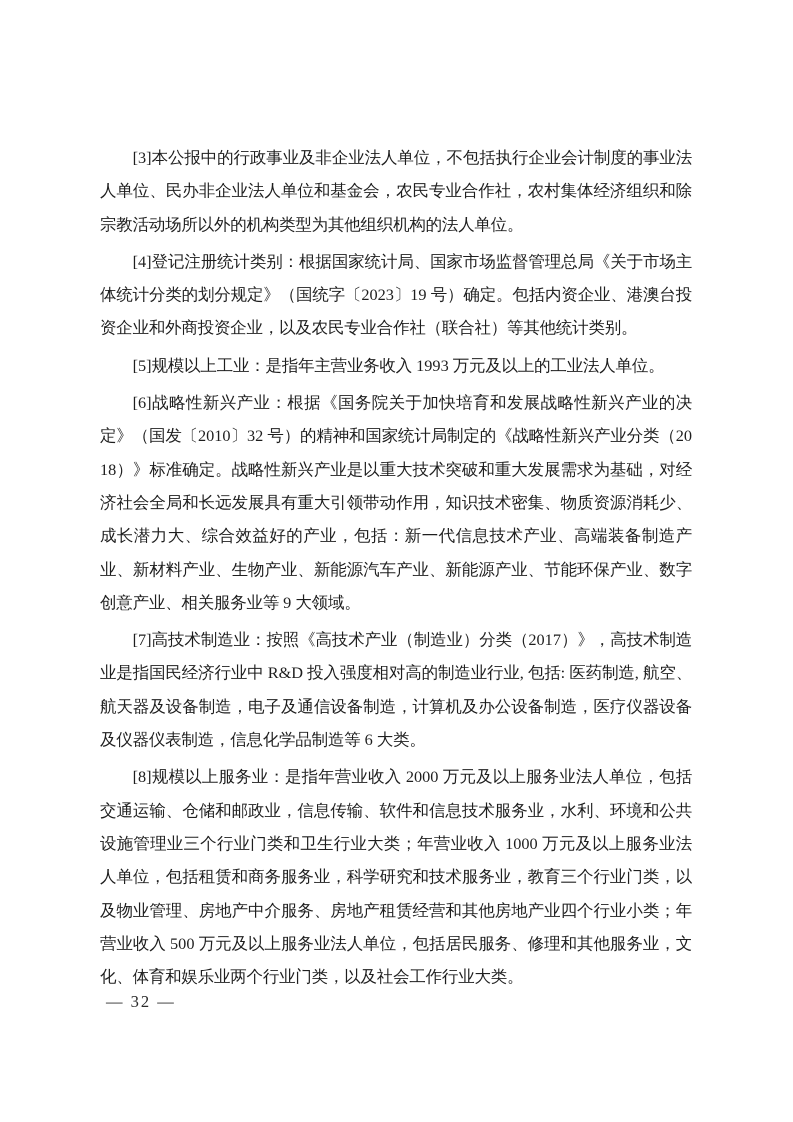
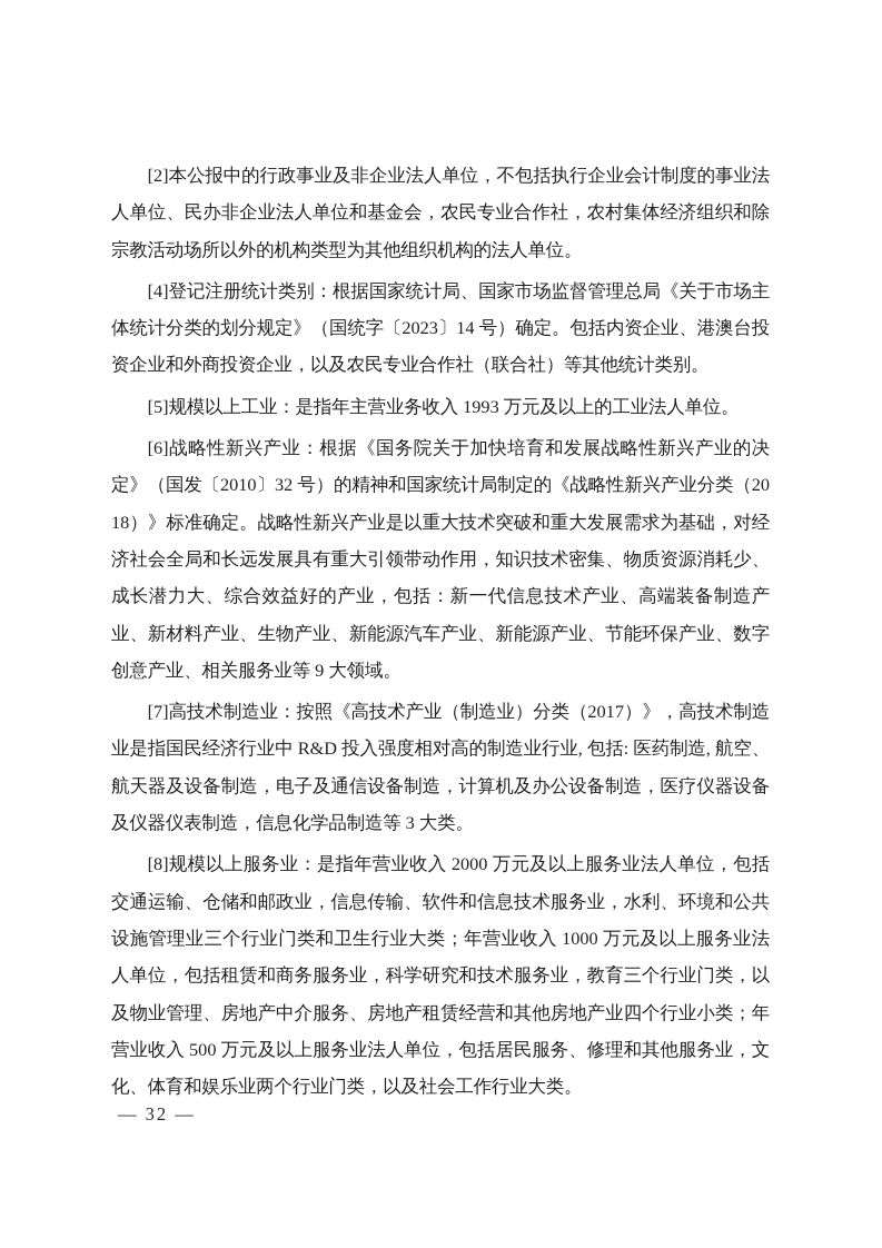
- [3]本公报中的行政事业及非企业法人单位，不包括执行企业会计制度的事业法人单位、民办非企业法人单位和基金会，农民专业合作社，农村集体经济组织和除宗教活动场所以外的机构类型为其他组织机构的法人单位。
+ [2]本公报中的行政事业及非企业法人单位，不包括执行企业会计制度的事业法人单位、民办非企业法人单位和基金会，农民专业合作社，农村集体经济组织和除宗教活动场所以外的机构类型为其他组织机构的法人单位。
- [4]登记注册统计类别：根据国家统计局、国家市场监督管理总局《关于市场主体统计分类的划分规定》（国统字〔2023〕19 号）确定。包括内资企业、港澳台投资企业和外商投资企业，以及农民专业合作社（联合社）等其他统计类别。
+ [4]登记注册统计类别：根据国家统计局、国家市场监督管理总局《关于市场主体统计分类的划分规定》（国统字〔2023〕14 号）确定。包括内资企业、港澳台投资企业和外商投资企业，以及农民专业合作社（联合社）等其他统计类别。
  [5]规模以上工业：是指年主营业务收入 1993 万元及以上的工业法人单位。
  [6]战略性新兴产业：根据《国务院关于加快培育和发展战略性新兴产业的决定》（国发〔2010〕32 号）的精神和国家统计局制定的《战略性新兴产业分类（2018）》标准确定。战略性新兴产业是以重大技术突破和重大发展需求为基础，对经济社会全局和长远发展具有重大引领带动作用，知识技术密集、物质资源消耗少、成长潜力大、综合效益好的产业，包括：新一代信息技术产业、高端装备制造产业、新材料产业、生物产业、新能源汽车产业、新能源产业、节能环保产业、数字创意产业、相关服务业等 9 大领域。
- [7]高技术制造业：按照《高技术产业（制造业）分类（2017）》，高技术制造业是指国民经济行业中 R&D 投入强度相对高的制造业行业, 包括: 医药制造, 航空、航天器及设备制造，电子及通信设备制造，计算机及办公设备制造，医疗仪器设备及仪器仪表制造，信息化学品制造等 6 大类。
+ [7]高技术制造业：按照《高技术产业（制造业）分类（2017）》，高技术制造业是指国民经济行业中 R&D 投入强度相对高的制造业行业, 包括: 医药制造, 航空、航天器及设备制造，电子及通信设备制造，计算机及办公设备制造，医疗仪器设备及仪器仪表制造，信息化学品制造等 3 大类。
  [8]规模以上服务业：是指年营业收入 2000 万元及以上服务业法人单位，包括交通运输、仓储和邮政业，信息传输、软件和信息技术服务业，水利、环境和公共设施管理业三个行业门类和卫生行业大类；年营业收入 1000 万元及以上服务业法人单位，包括租赁和商务服务业，科学研究和技术服务业，教育三个行业门类，以及物业管理、房地产中介服务、房地产租赁经营和其他房地产业四个行业小类；年营业收入 500 万元及以上服务业法人单位，包括居民服务、修理和其他服务业，文化、体育和娱乐业两个行业门类，以及社会工作行业大类。
  — 32 —
